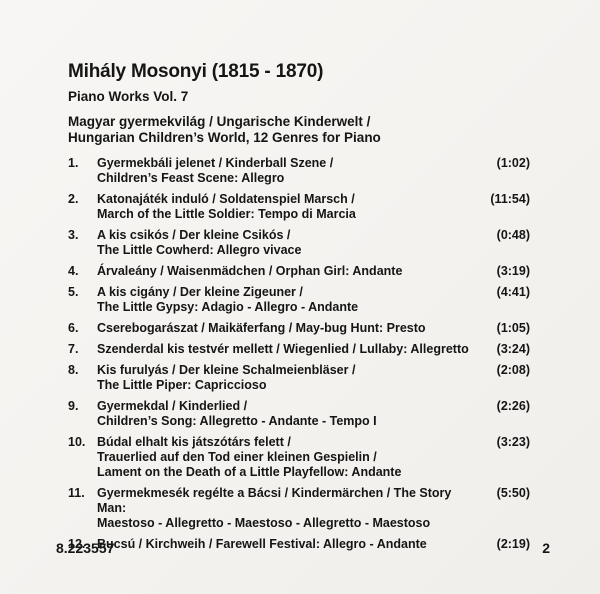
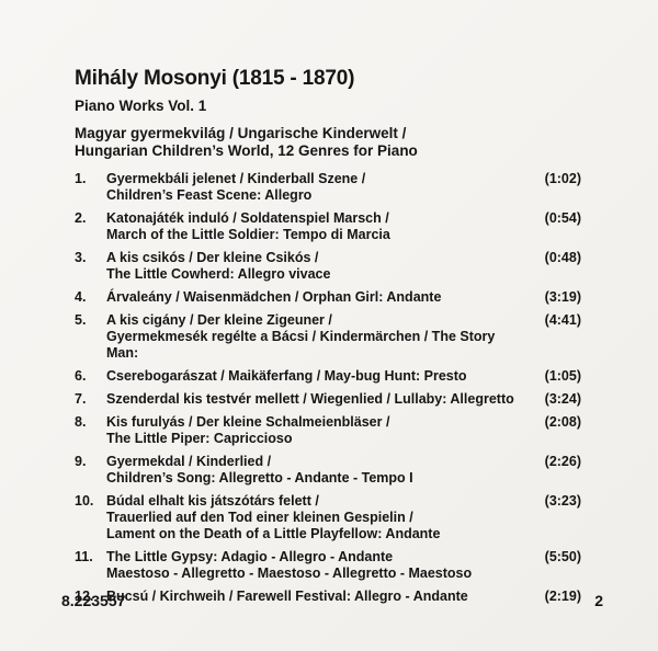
  Mihály Mosonyi (1815 - 1870)
- Piano Works Vol. 7
+ Piano Works Vol. 1
  Magyar gyermekvilág / Ungarische Kinderwelt /
  Hungarian Children’s World, 12 Genres for Piano
  1.
  Gyermekbáli jelenet / Kinderball Szene /
  Children’s Feast Scene: Allegro
  (1:02)
  2.
  Katonajáték induló / Soldatenspiel Marsch /
  March of the Little Soldier: Tempo di Marcia
- (11:54)
+ (0:54)
  3.
  A kis csikós / Der kleine Csikós /
  The Little Cowherd: Allegro vivace
  (0:48)
  4.
  Árvaleány / Waisenmädchen / Orphan Girl: Andante
  (3:19)
  5.
  A kis cigány / Der kleine Zigeuner /
- The Little Gypsy: Adagio - Allegro - Andante
+ Gyermekmesék regélte a Bácsi / Kindermärchen / The Story Man:
  (4:41)
  6.
  Cserebogarászat / Maikäferfang / May-bug Hunt: Presto
  (1:05)
  7.
  Szenderdal kis testvér mellett / Wiegenlied / Lullaby: Allegretto
  (3:24)
  8.
  Kis furulyás / Der kleine Schalmeienbläser /
  The Little Piper: Capriccioso
  (2:08)
  9.
  Gyermekdal / Kinderlied /
  Children’s Song: Allegretto - Andante - Tempo I
  (2:26)
  10.
  Búdal elhalt kis játszótárs felett /
  Trauerlied auf den Tod einer kleinen Gespielin /
  Lament on the Death of a Little Playfellow: Andante
  (3:23)
  11.
- Gyermekmesék regélte a Bácsi / Kindermärchen / The Story Man:
+ The Little Gypsy: Adagio - Allegro - Andante
  Maestoso - Allegretto - Maestoso - Allegretto - Maestoso
  (5:50)
  12.
  Bucsú / Kirchweih / Farewell Festival: Allegro - Andante
  (2:19)
  8.223557
  2
